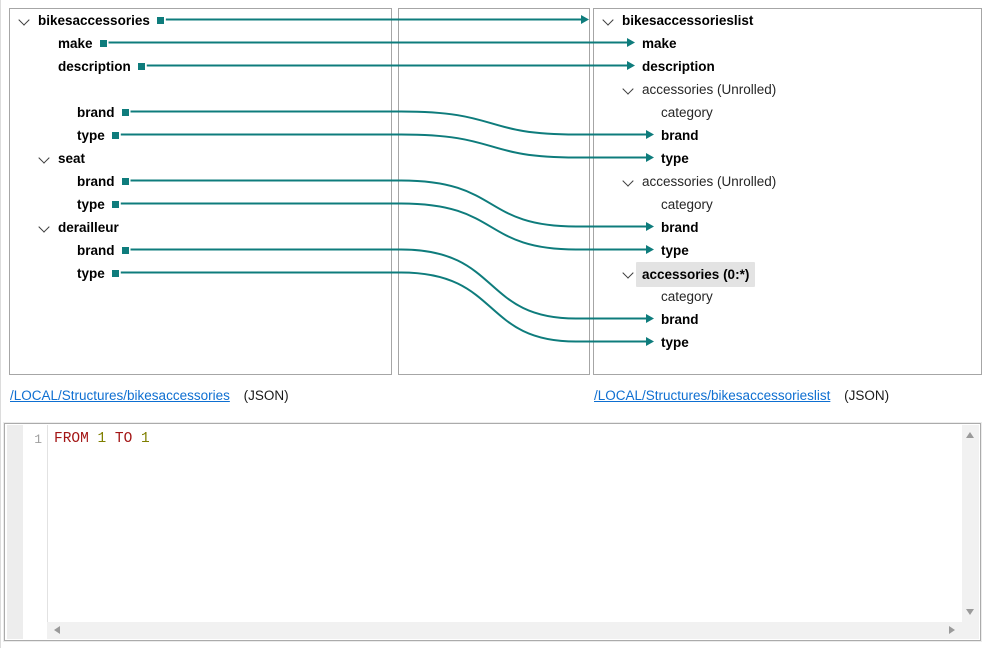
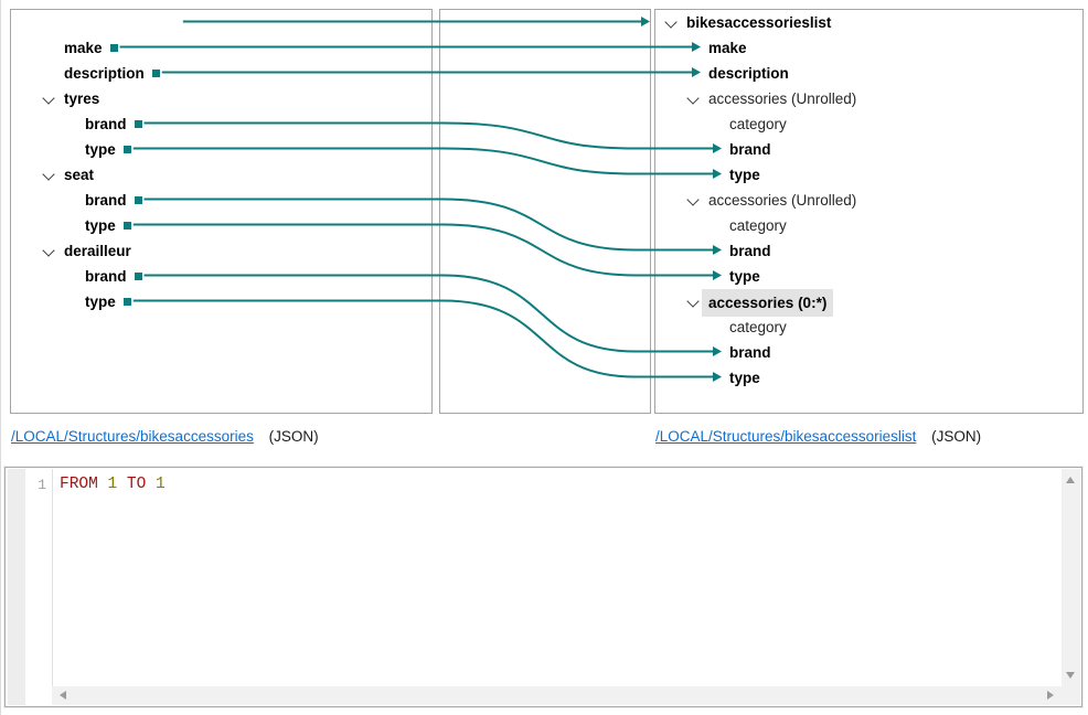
- bikesaccessories
  make
  description
+ tyres
  brand
  type
  seat
  brand
  type
  derailleur
  brand
  type
  bikesaccessorieslist
  make
  description
  accessories (Unrolled)
  category
  brand
  type
  accessories (Unrolled)
  category
  brand
  type
  accessories (0:*)
  category
  brand
  type
  /LOCAL/Structures/bikesaccessories (JSON)
  /LOCAL/Structures/bikesaccessorieslist (JSON)
  1
  FROM 1 TO 1
